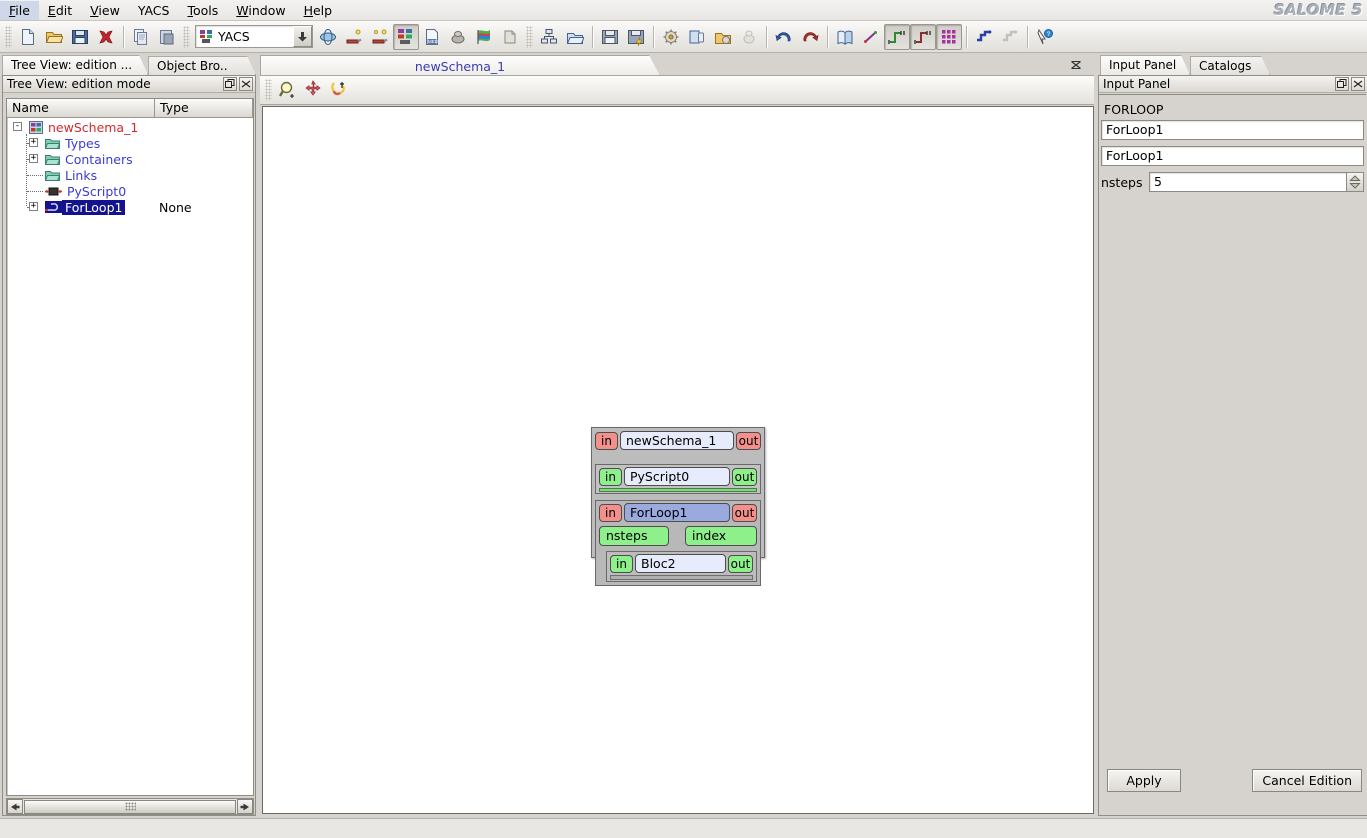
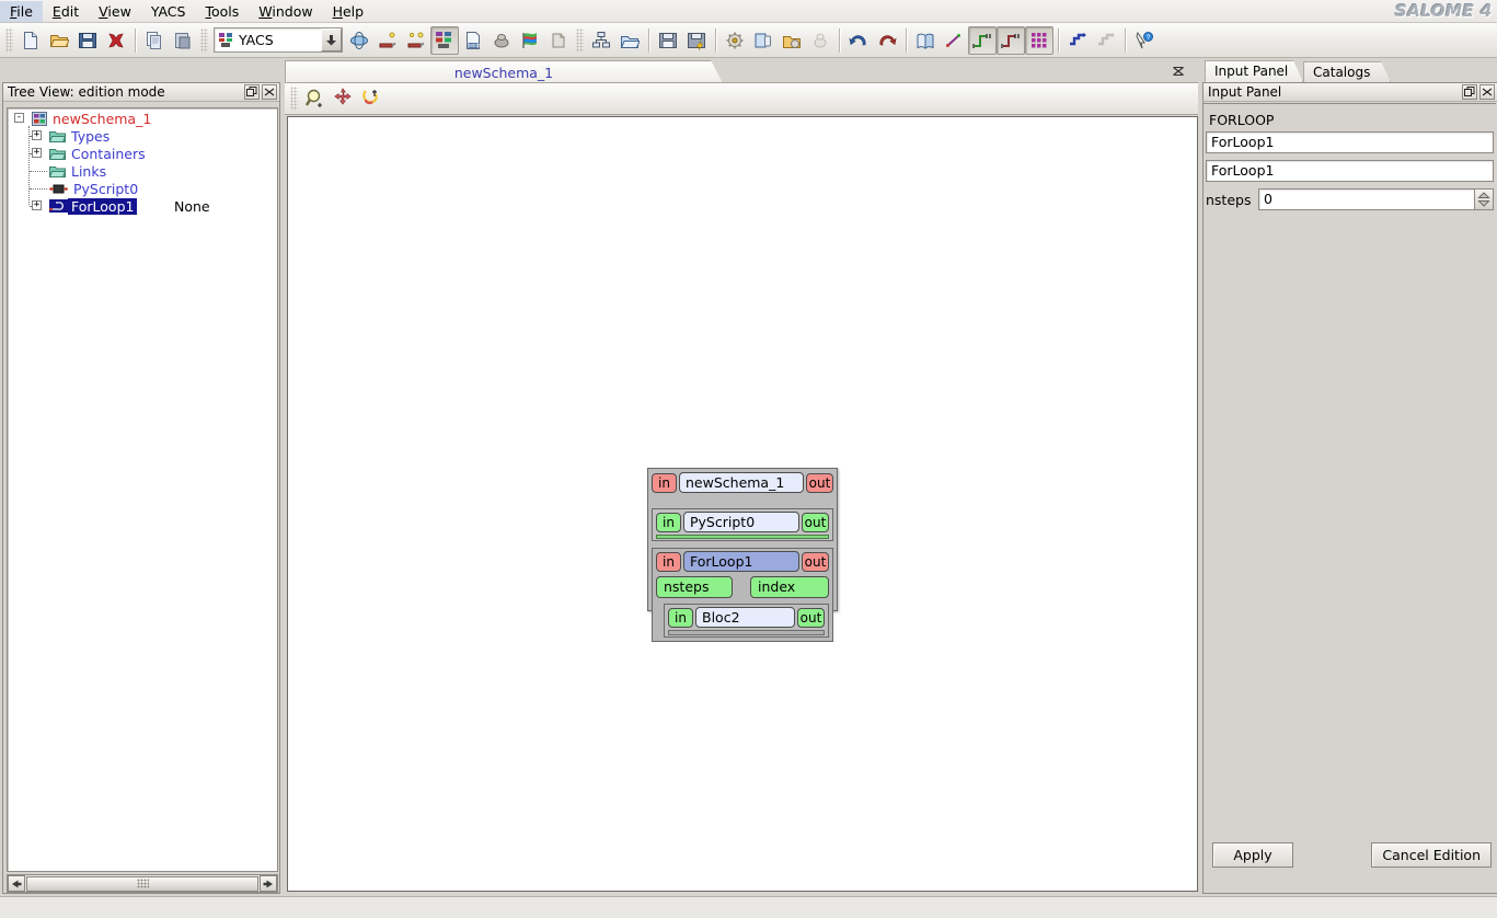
  File
  Edit
  View
  YACS
  Tools
  Window
  Help
- SALOME 5
+ SALOME 4
  YACS
- Tree View: edition ...
- Object Bro..
  Tree View: edition mode
- Name
- Type
  -
  newSchema_1
  +
  Types
  +
  Containers
  Links
  PyScript0
  +
  ForLoop1
  None
  newSchema_1
  in
  newSchema_1
  out
  in
  PyScript0
  out
  in
  ForLoop1
  out
  nsteps
  index
  in
  Bloc2
  out
  Input Panel
  Catalogs
  Input Panel
  FORLOOP
  ForLoop1
  ForLoop1
  nsteps
- 5
+ 0
  Apply
  Cancel Edition
